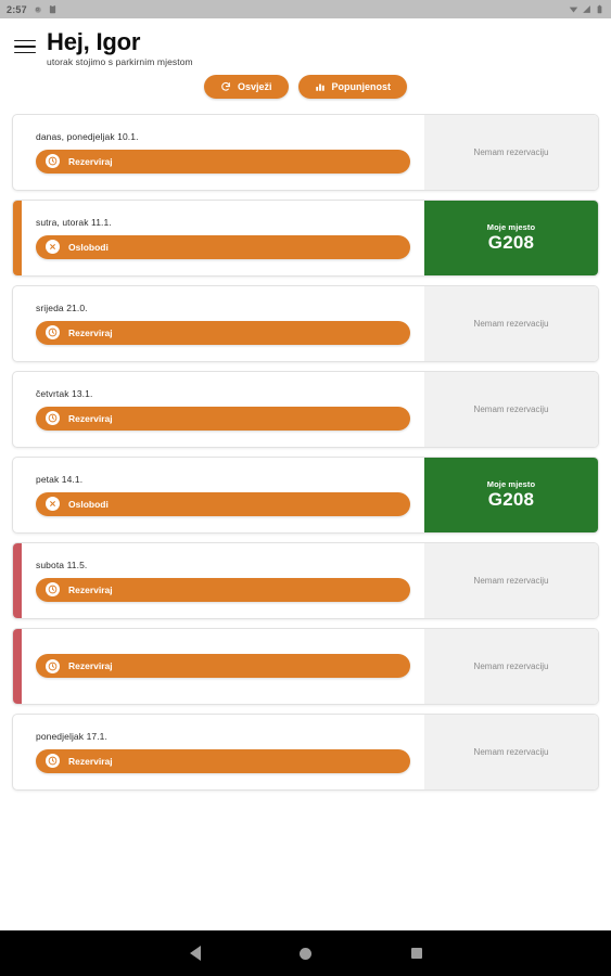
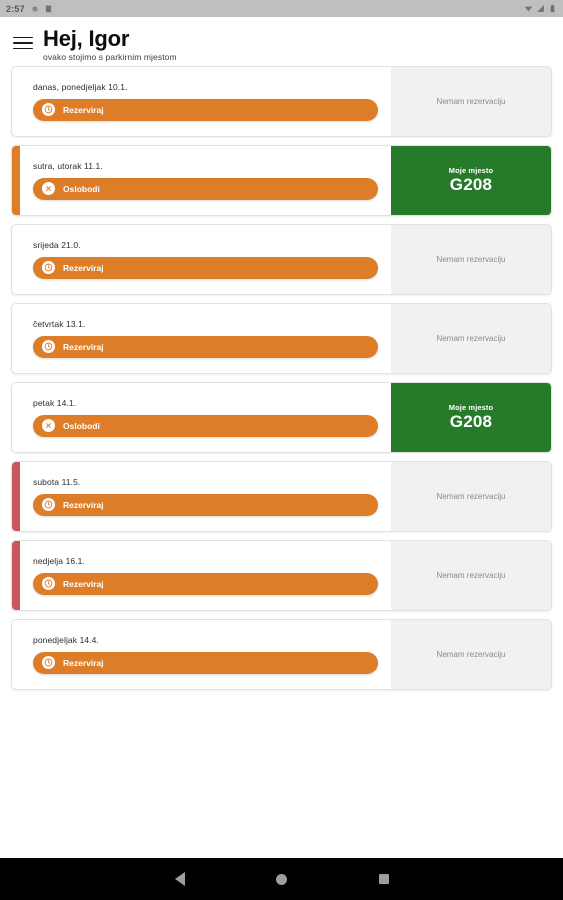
  2:57
  Hej, Igor
- utorak stojimo s parkirnim mjestom
+ ovako stojimo s parkirnim mjestom
- Osvježi
- Popunjenost
  danas, ponedjeljak 10.1.
  Rezerviraj
  Nemam rezervaciju
  sutra, utorak 11.1.
  Oslobodi
  Moje mjesto
  G208
  srijeda 21.0.
  Rezerviraj
  Nemam rezervaciju
  četvrtak 13.1.
  Rezerviraj
  Nemam rezervaciju
  petak 14.1.
  Oslobodi
  Moje mjesto
  G208
  subota 11.5.
  Rezerviraj
  Nemam rezervaciju
+ nedjelja 16.1.
  Rezerviraj
  Nemam rezervaciju
- ponedjeljak 17.1.
+ ponedjeljak 14.4.
  Rezerviraj
  Nemam rezervaciju
